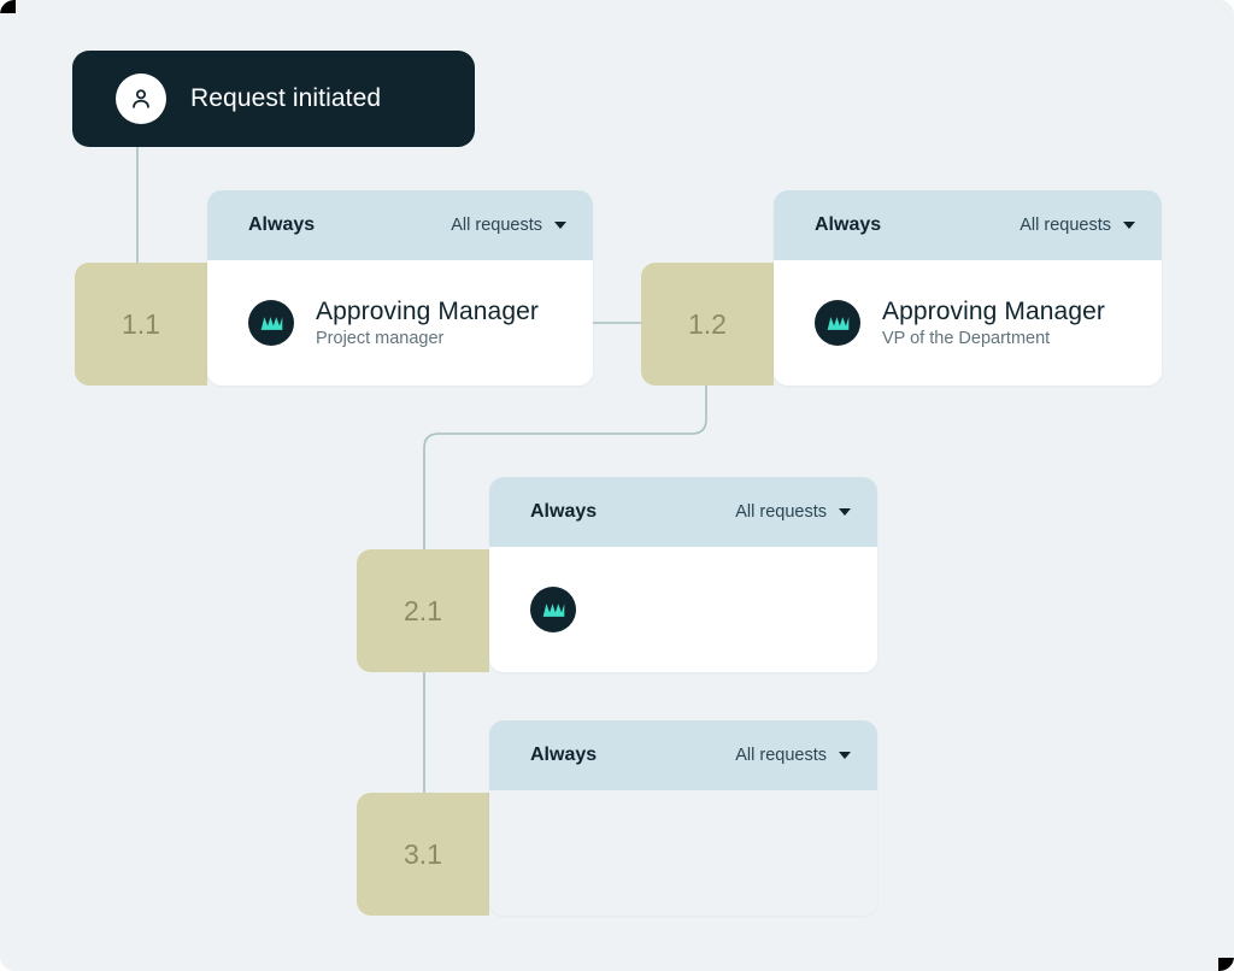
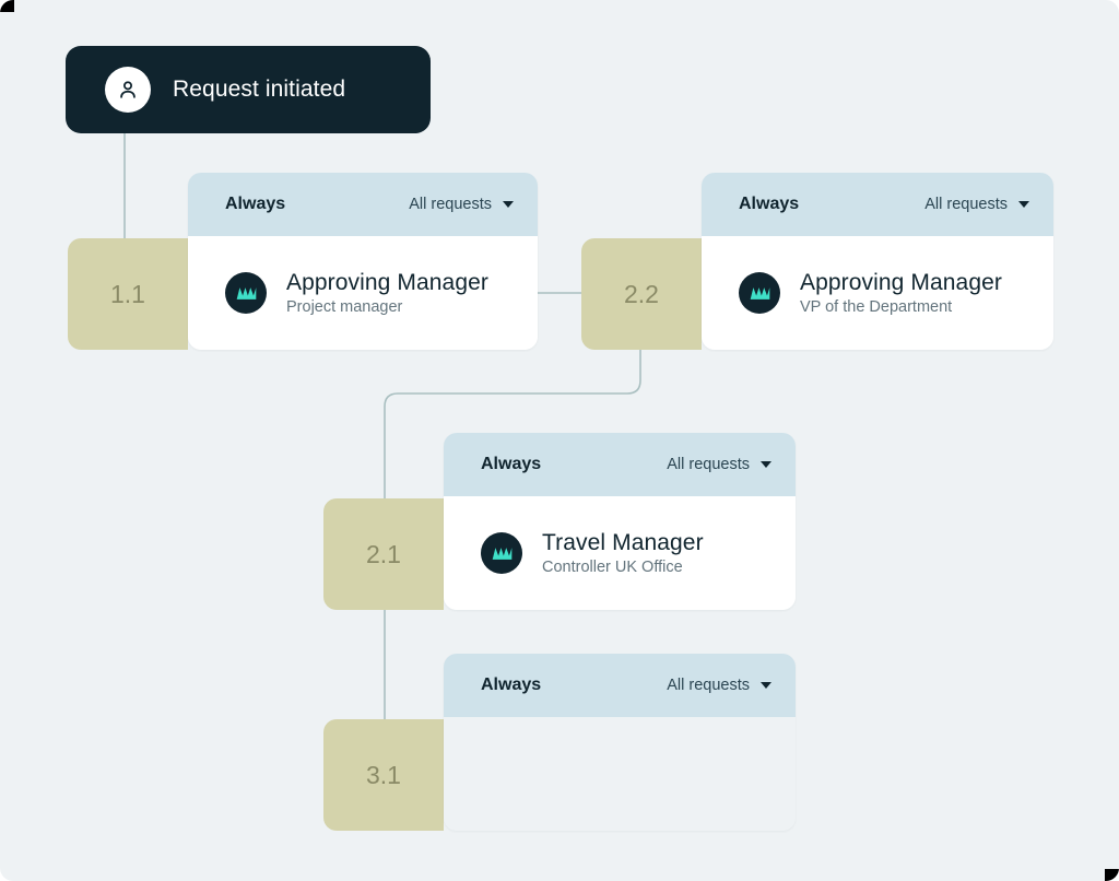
  Request initiated
  1.1
  Always
  All requests
  Approving Manager
  Project manager
- 1.2
+ 2.2
  Always
  All requests
  Approving Manager
  VP of the Department
  2.1
  Always
  All requests
+ Travel Manager
+ Controller UK Office
  3.1
  Always
  All requests
